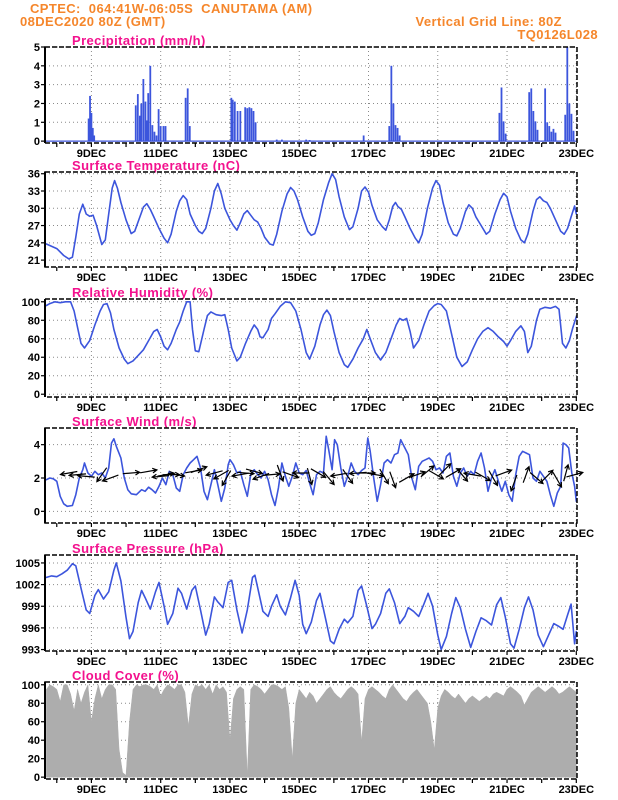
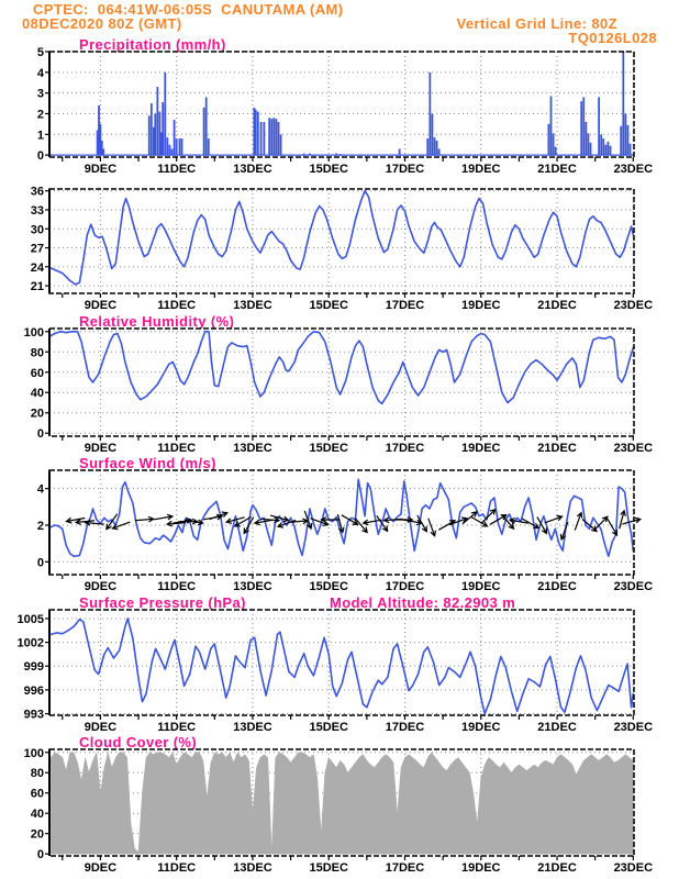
  CPTEC: 064:41W-06:05S CANUTAMA (AM)
  08DEC2020 80Z (GMT)
  Vertical Grid Line: 80Z
  TQ0126L028
  Precipitation (mm/h)
- Surface Temperature (nC)
  Relative Humidity (%)
  Surface Wind (m/s)
  Surface Pressure (hPa)
+ Model Altitude: 82.2903 m
  Cloud Cover (%)
  0
  1
  2
  3
  4
  5
  9DEC
  11DEC
  13DEC
  15DEC
  17DEC
  19DEC
  21DEC
  23DEC
  21
  24
  27
  30
  33
  36
  9DEC
  11DEC
  13DEC
  15DEC
  17DEC
  19DEC
  21DEC
  23DEC
  0
  20
  40
  60
  80
  100
  9DEC
  11DEC
  13DEC
  15DEC
  17DEC
  19DEC
  21DEC
  23DEC
  0
  2
  4
  9DEC
  11DEC
  13DEC
  15DEC
  17DEC
  19DEC
  21DEC
  23DEC
  993
  996
  999
  1002
  1005
  9DEC
  11DEC
  13DEC
  15DEC
  17DEC
  19DEC
  21DEC
  23DEC
  0
  20
  40
  60
  80
  100
  9DEC
  11DEC
  13DEC
  15DEC
  17DEC
  19DEC
  21DEC
  23DEC
